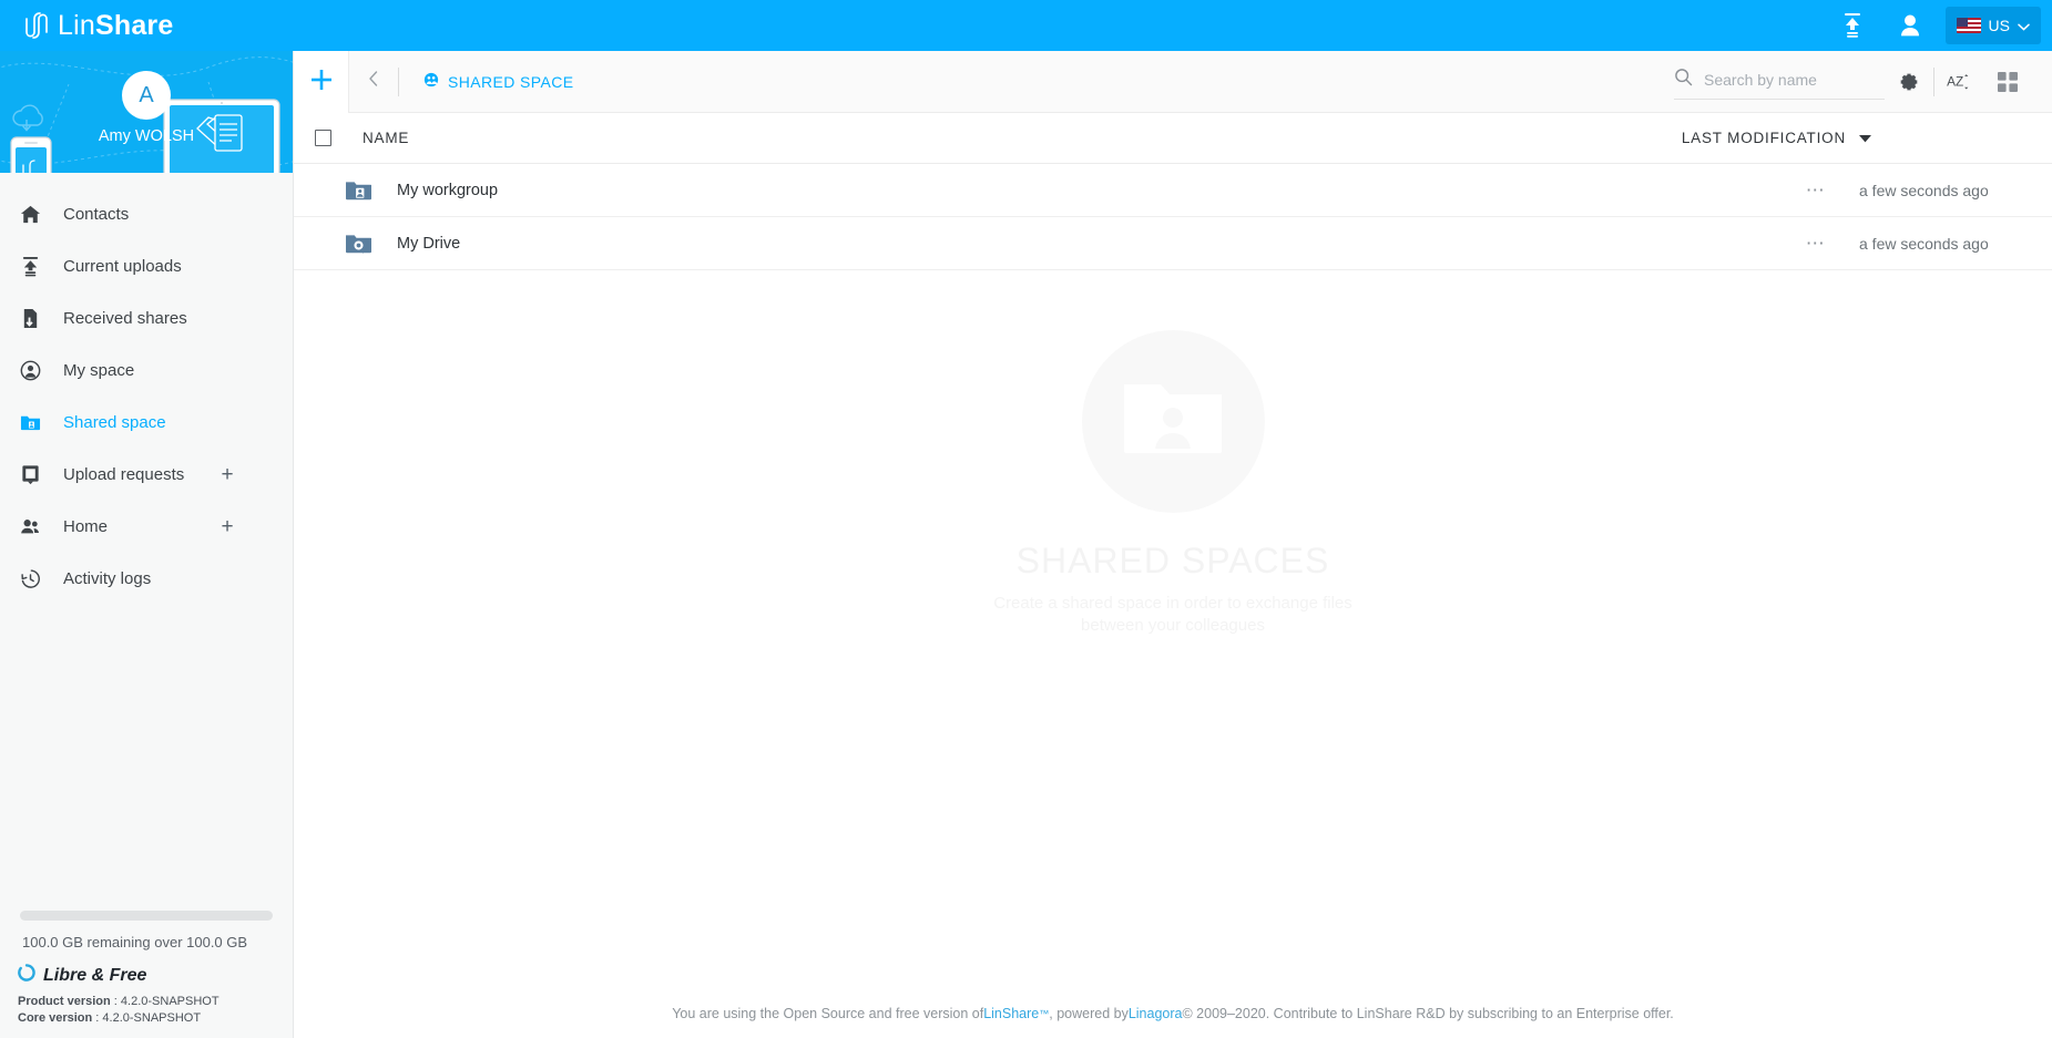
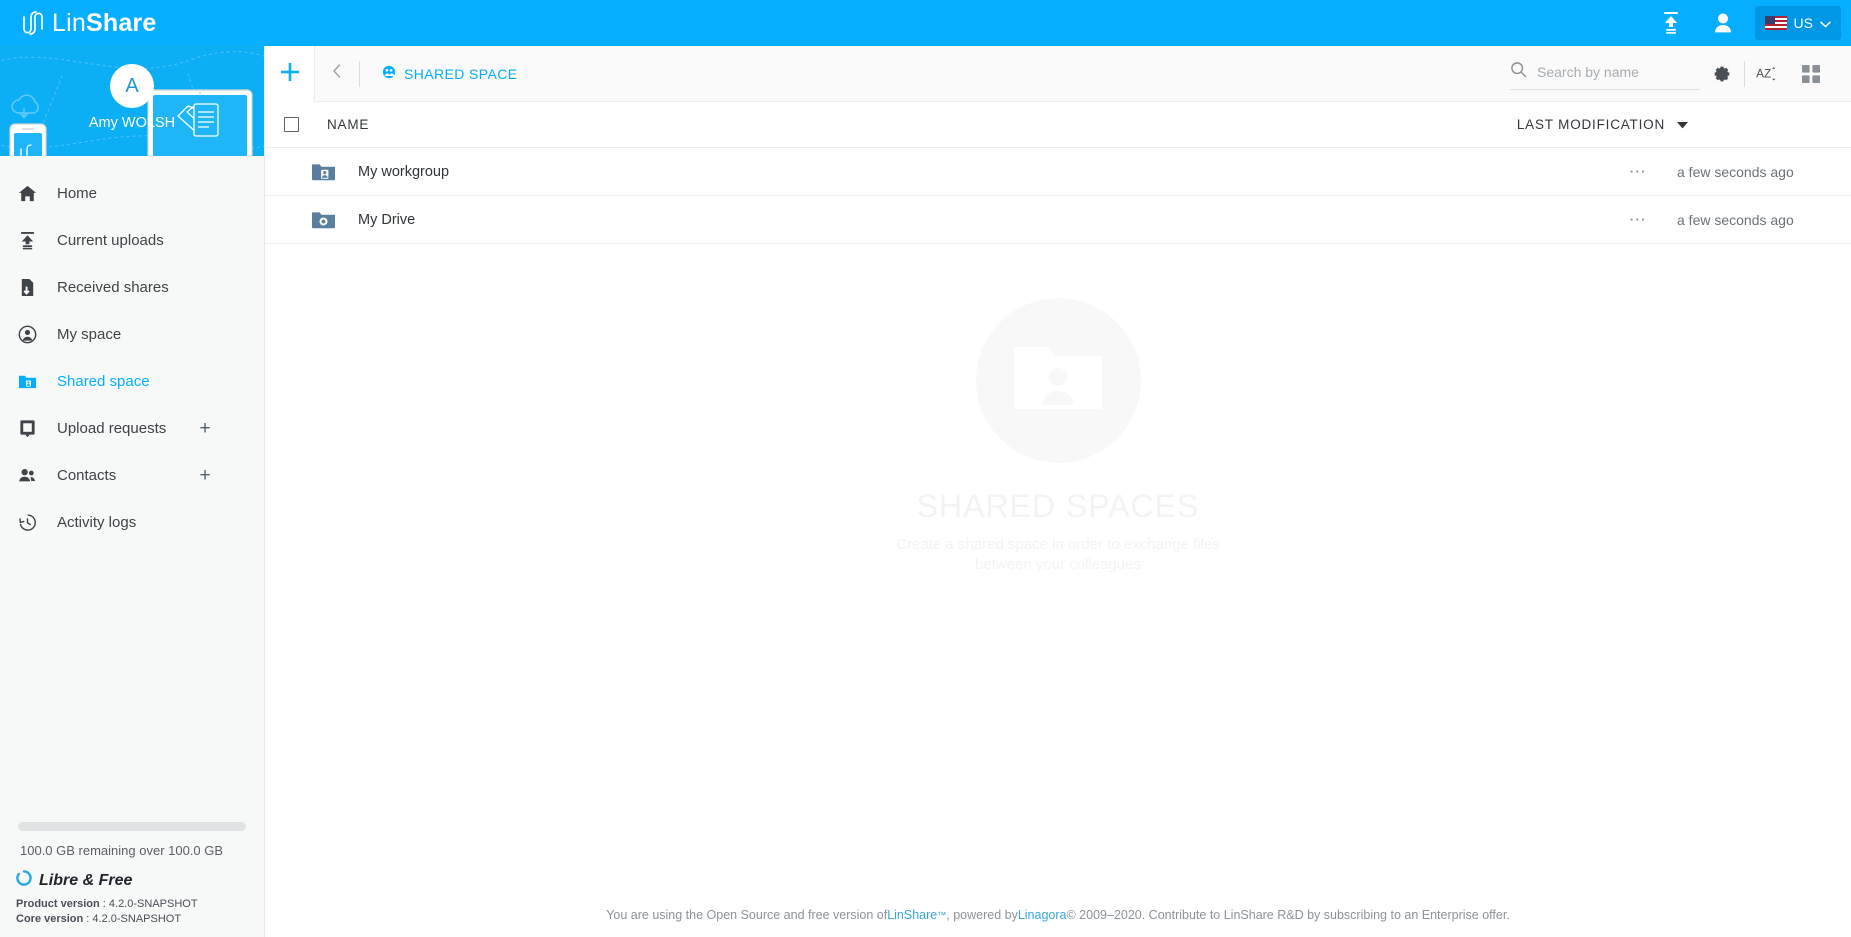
  LinShare
  US
  A
  Amy WOLSH
- Contacts
+ Home
  Current uploads
  Received shares
  My space
  Shared space
  Upload requests
  +
- Home
+ Contacts
  +
  Activity logs
  100.0 GB remaining over 100.0 GB
  Libre & Free
  Product version : 4.2.0-SNAPSHOT
  Core version : 4.2.0-SNAPSHOT
  SHARED SPACE
  Search by name
  AZ
  NAME
  LAST MODIFICATION
  My workgroup
  ⋯
  a few seconds ago
  My Drive
  ⋯
  a few seconds ago
  You are using the Open Source and free version of
  LinShare
  ™
  , powered by
  Linagora
  © 2009–2020. Contribute to LinShare R&D by subscribing to an Enterprise offer.
